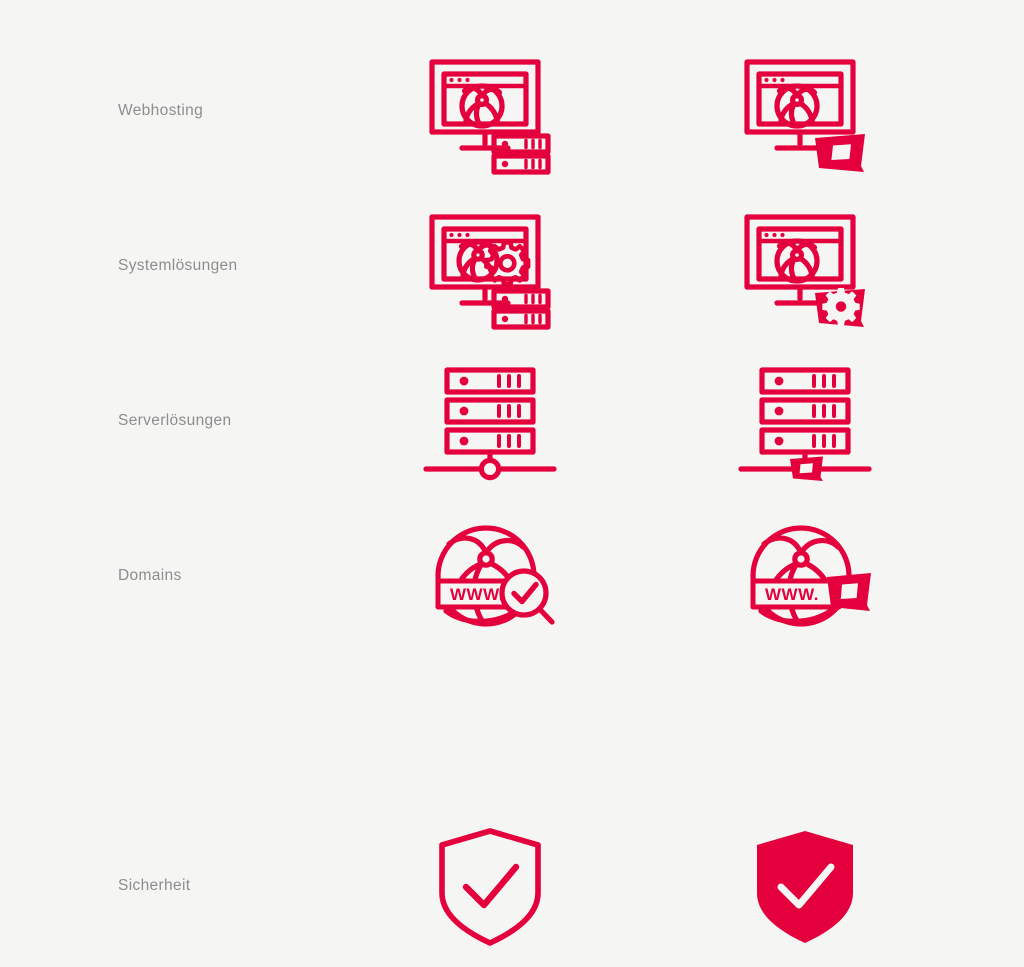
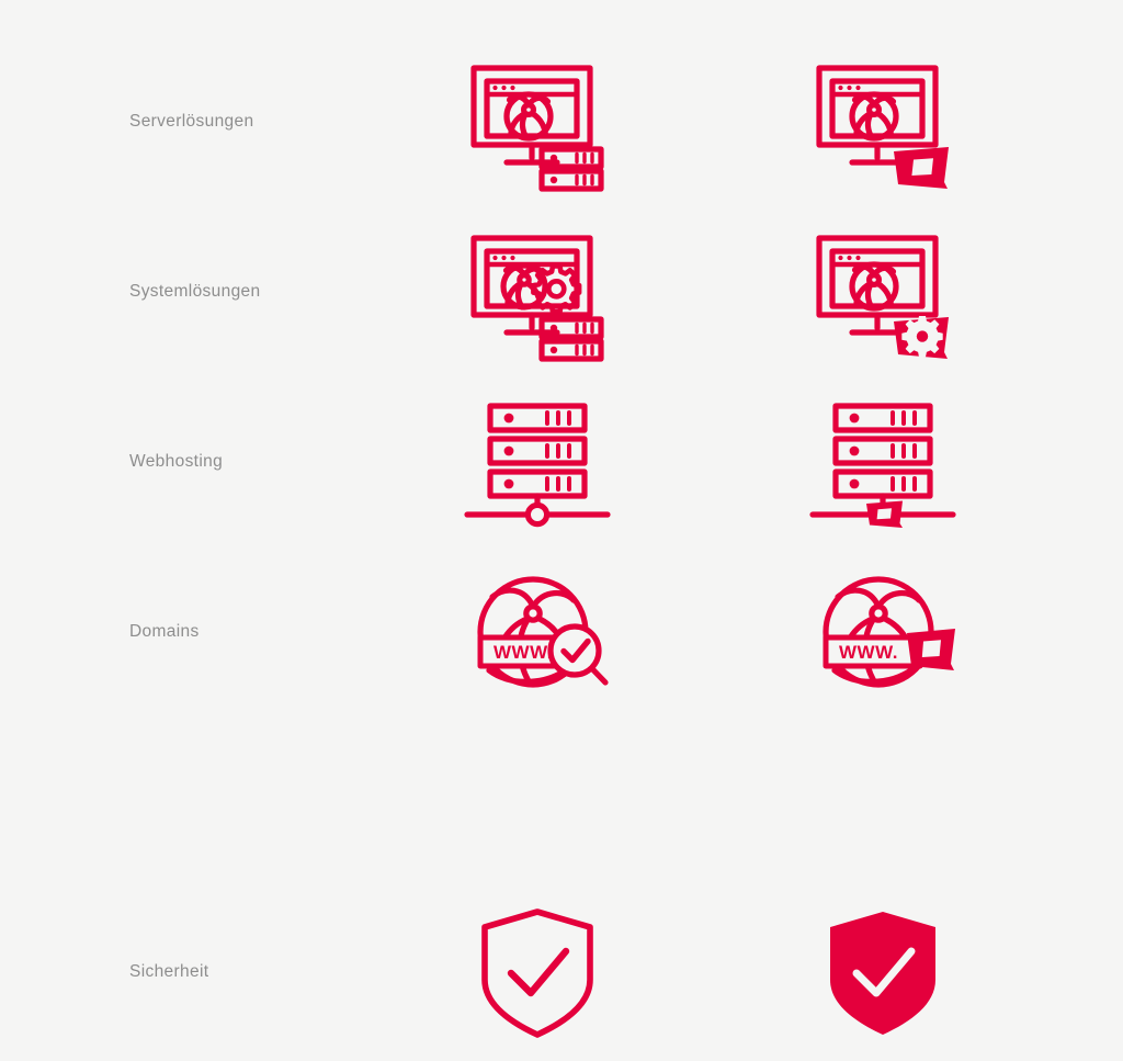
- Webhosting
+ Serverlösungen
  Systemlösungen
- Serverlösungen
+ Webhosting
  Domains
  WWW
  WWW.
  Sicherheit
